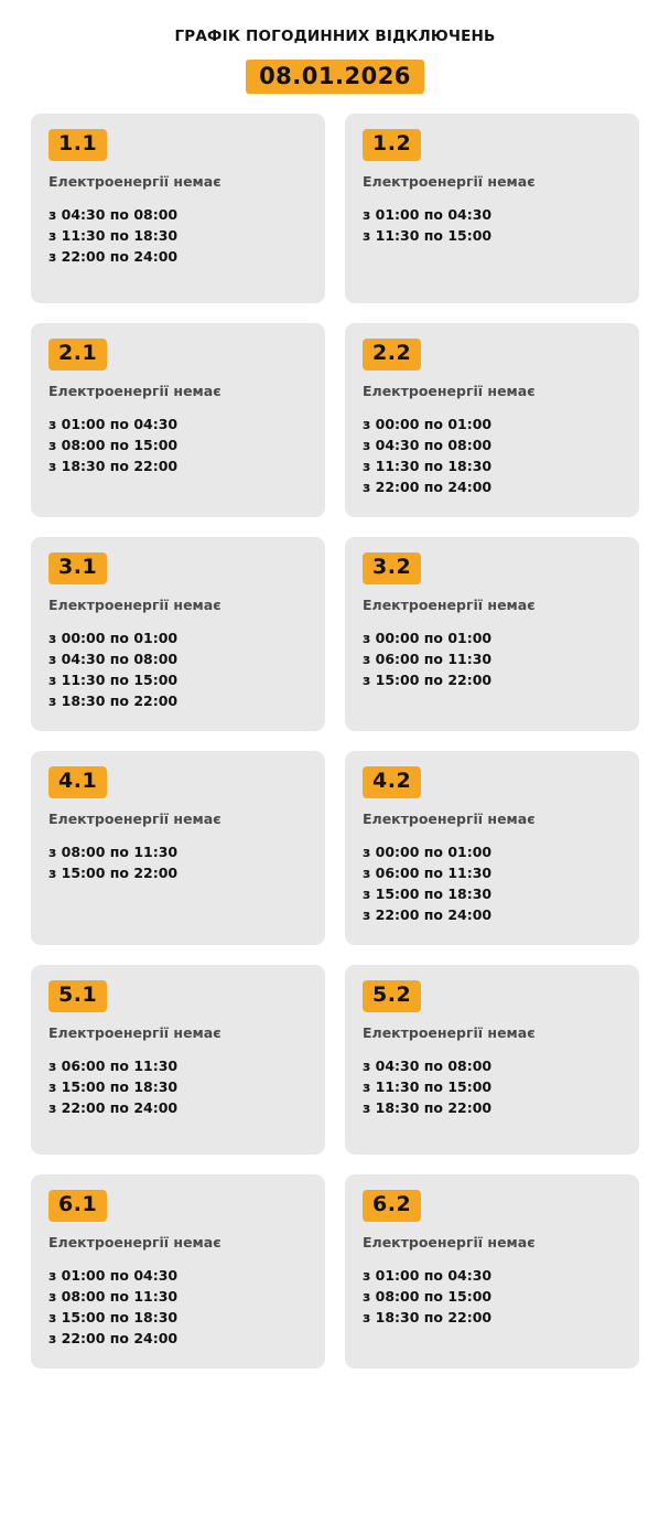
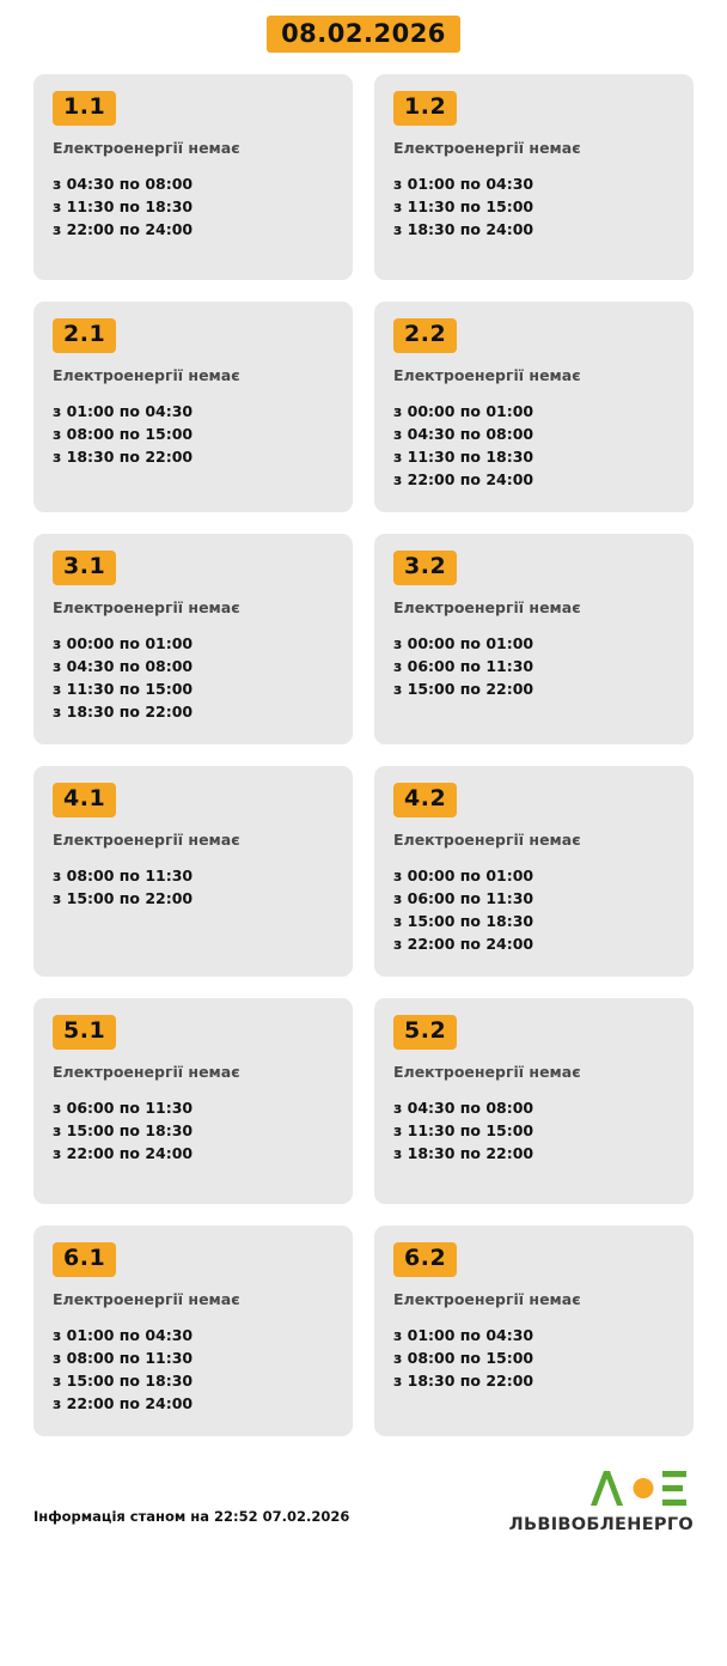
- ГРАФІК ПОГОДИННИХ ВІДКЛЮЧЕНЬ
- 08.01.2026
+ 08.02.2026
  1.1
  Електроенергії немає
  з 04:30 по 08:00
  з 11:30 по 18:30
  з 22:00 по 24:00
  1.2
  Електроенергії немає
  з 01:00 по 04:30
  з 11:30 по 15:00
+ з 18:30 по 24:00
  2.1
  Електроенергії немає
  з 01:00 по 04:30
  з 08:00 по 15:00
  з 18:30 по 22:00
  2.2
  Електроенергії немає
  з 00:00 по 01:00
  з 04:30 по 08:00
  з 11:30 по 18:30
  з 22:00 по 24:00
  3.1
  Електроенергії немає
  з 00:00 по 01:00
  з 04:30 по 08:00
  з 11:30 по 15:00
  з 18:30 по 22:00
  3.2
  Електроенергії немає
  з 00:00 по 01:00
  з 06:00 по 11:30
  з 15:00 по 22:00
  4.1
  Електроенергії немає
  з 08:00 по 11:30
  з 15:00 по 22:00
  4.2
  Електроенергії немає
  з 00:00 по 01:00
  з 06:00 по 11:30
  з 15:00 по 18:30
  з 22:00 по 24:00
  5.1
  Електроенергії немає
  з 06:00 по 11:30
  з 15:00 по 18:30
  з 22:00 по 24:00
  5.2
  Електроенергії немає
  з 04:30 по 08:00
  з 11:30 по 15:00
  з 18:30 по 22:00
  6.1
  Електроенергії немає
  з 01:00 по 04:30
  з 08:00 по 11:30
  з 15:00 по 18:30
  з 22:00 по 24:00
  6.2
  Електроенергії немає
  з 01:00 по 04:30
  з 08:00 по 15:00
  з 18:30 по 22:00
+ Інформація станом на 22:52 07.02.2026
+ ЛЬВІВОБЛЕНЕРГО
